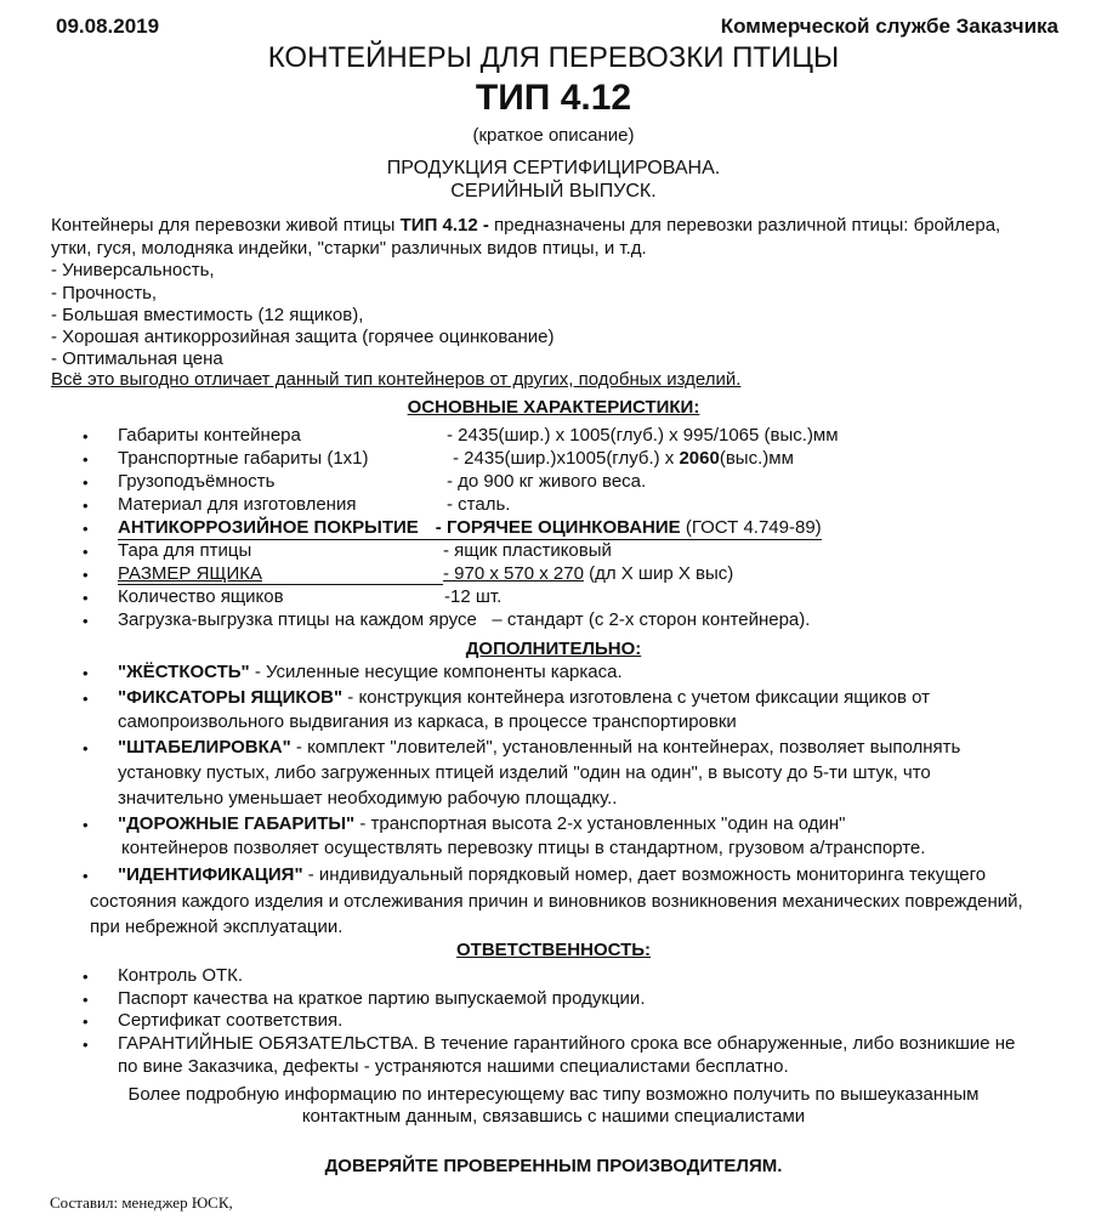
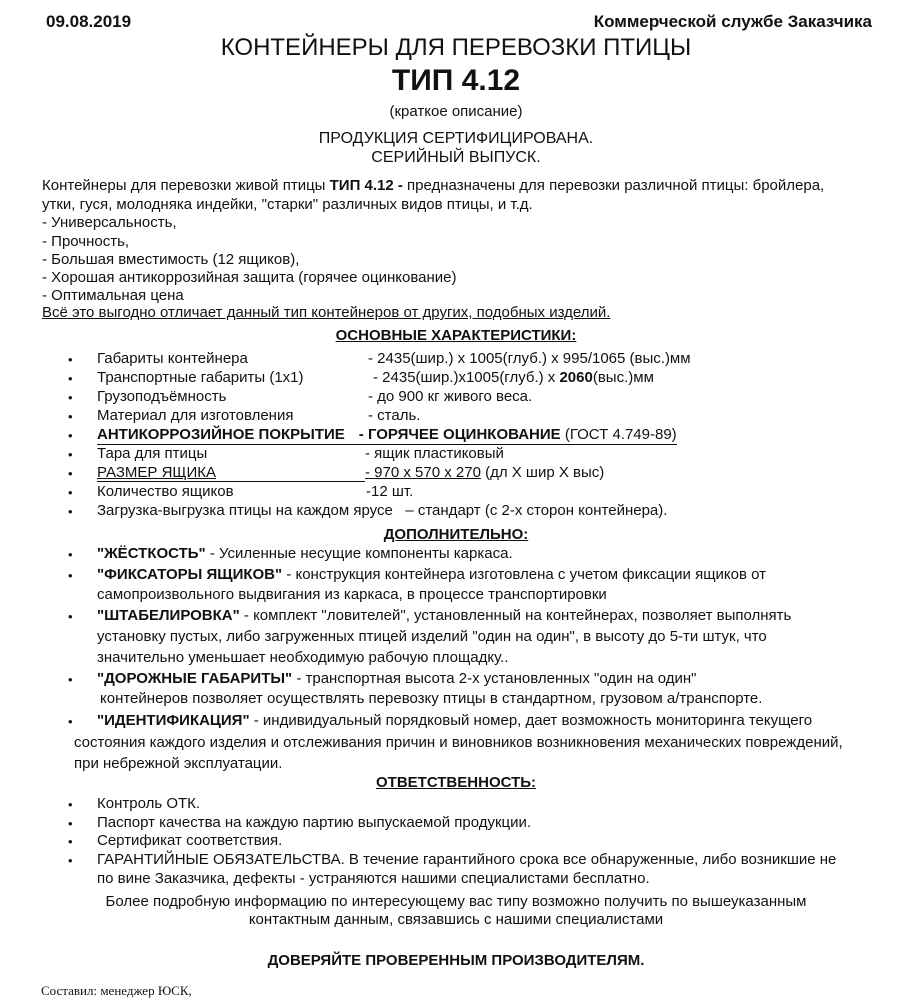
  09.08.2019
  Коммерческой службе Заказчика
  КОНТЕЙНЕРЫ ДЛЯ ПЕРЕВОЗКИ ПТИЦЫ
  ТИП 4.12
  (краткое описание)
  ПРОДУКЦИЯ СЕРТИФИЦИРОВАНА.
  СЕРИЙНЫЙ ВЫПУСК.
  Контейнеры для перевозки живой птицы ТИП 4.12 - предназначены для перевозки различной птицы: бройлера,
  утки, гуся, молодняка индейки, "старки" различных видов птицы, и т.д.
  - Универсальность,
  - Прочность,
  - Большая вместимость (12 ящиков),
  - Хорошая антикоррозийная защита (горячее оцинкование)
  - Оптимальная цена
  Всё это выгодно отличает данный тип контейнеров от других, подобных изделий.
  ОСНОВНЫЕ ХАРАКТЕРИСТИКИ:
  •
  Габариты контейнера
  - 2435(шир.) х 1005(глуб.) х 995/1065 (выс.)мм
  •
  Транспортные габариты (1х1)
  - 2435(шир.)х1005(глуб.) х 2060(выс.)мм
  •
  Грузоподъёмность
  - до 900 кг живого веса.
  •
  Материал для изготовления
  - сталь.
  •
  АНТИКОРРОЗИЙНОЕ ПОКРЫТИЕ - ГОРЯЧЕЕ ОЦИНКОВАНИЕ (ГОСТ 4.749-89)
  •
  Тара для птицы
  - ящик пластиковый
  •
  РАЗМЕР ЯЩИКА
  - 970 х 570 х 270 (дл Х шир Х выс)
  •
  Количество ящиков
  -12 шт.
  •
  Загрузка-выгрузка птицы на каждом ярусе – стандарт (с 2-х сторон контейнера).
  ДОПОЛНИТЕЛЬНО:
  •
  "ЖЁСТКОСТЬ" - Усиленные несущие компоненты каркаса.
  •
  "ФИКСАТОРЫ ЯЩИКОВ" - конструкция контейнера изготовлена с учетом фиксации ящиков от
  самопроизвольного выдвигания из каркаса, в процессе транспортировки
  •
  "ШТАБЕЛИРОВКА" - комплект "ловителей", установленный на контейнерах, позволяет выполнять
  установку пустых, либо загруженных птицей изделий "один на один", в высоту до 5-ти штук, что
  значительно уменьшает необходимую рабочую площадку..
  •
  "ДОРОЖНЫЕ ГАБАРИТЫ" - транспортная высота 2-х установленных "один на один"
  контейнеров позволяет осуществлять перевозку птицы в стандартном, грузовом а/транспорте.
  •
  "ИДЕНТИФИКАЦИЯ" - индивидуальный порядковый номер, дает возможность мониторинга текущего
  состояния каждого изделия и отслеживания причин и виновников возникновения механических повреждений,
  при небрежной эксплуатации.
  ОТВЕТСТВЕННОСТЬ:
  •
  Контроль ОТК.
  •
- Паспорт качества на краткое партию выпускаемой продукции.
+ Паспорт качества на каждую партию выпускаемой продукции.
  •
  Сертификат соответствия.
  •
  ГАРАНТИЙНЫЕ ОБЯЗАТЕЛЬСТВА. В течение гарантийного срока все обнаруженные, либо возникшие не
  по вине Заказчика, дефекты - устраняются нашими специалистами бесплатно.
  Более подробную информацию по интересующему вас типу возможно получить по вышеуказанным
  контактным данным, связавшись с нашими специалистами
  ДОВЕРЯЙТЕ ПРОВЕРЕННЫМ ПРОИЗВОДИТЕЛЯМ.
  Составил: менеджер ЮСК,
